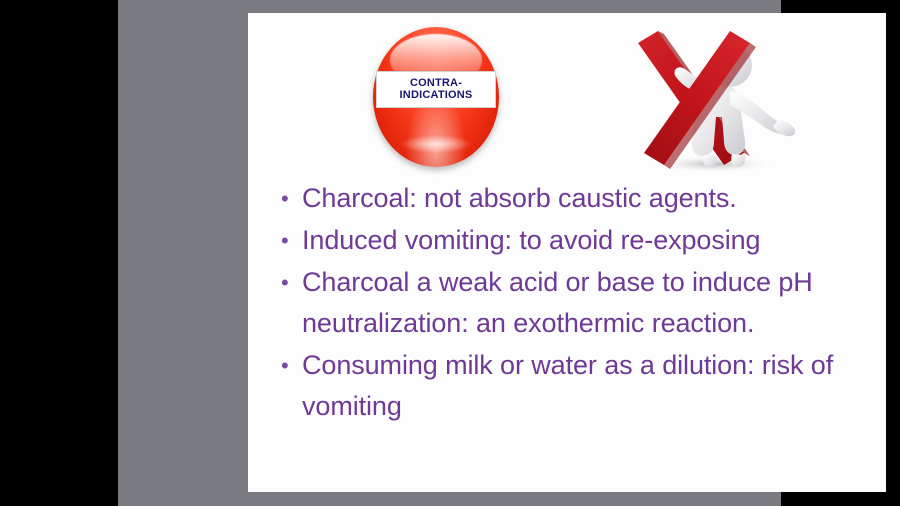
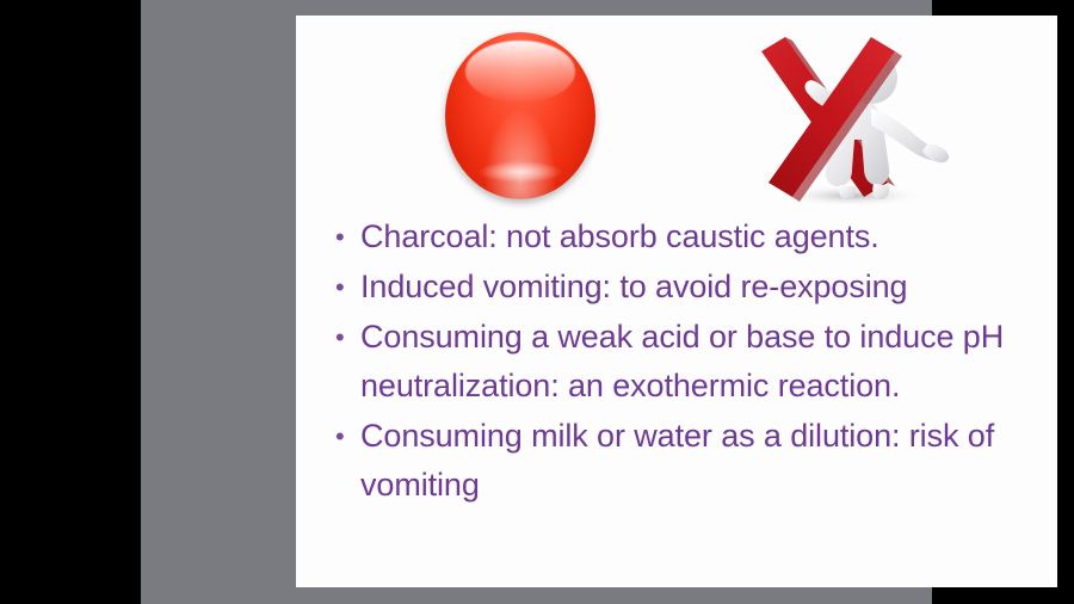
- CONTRA-
- INDICATIONS
  •
  Charcoal: not absorb caustic agents.
  •
  Induced vomiting: to avoid re-exposing
  •
- Charcoal a weak acid or base to induce pH neutralization: an exothermic reaction.
+ Consuming a weak acid or base to induce pH neutralization: an exothermic reaction.
  •
  Consuming milk or water as a dilution: risk of vomiting
